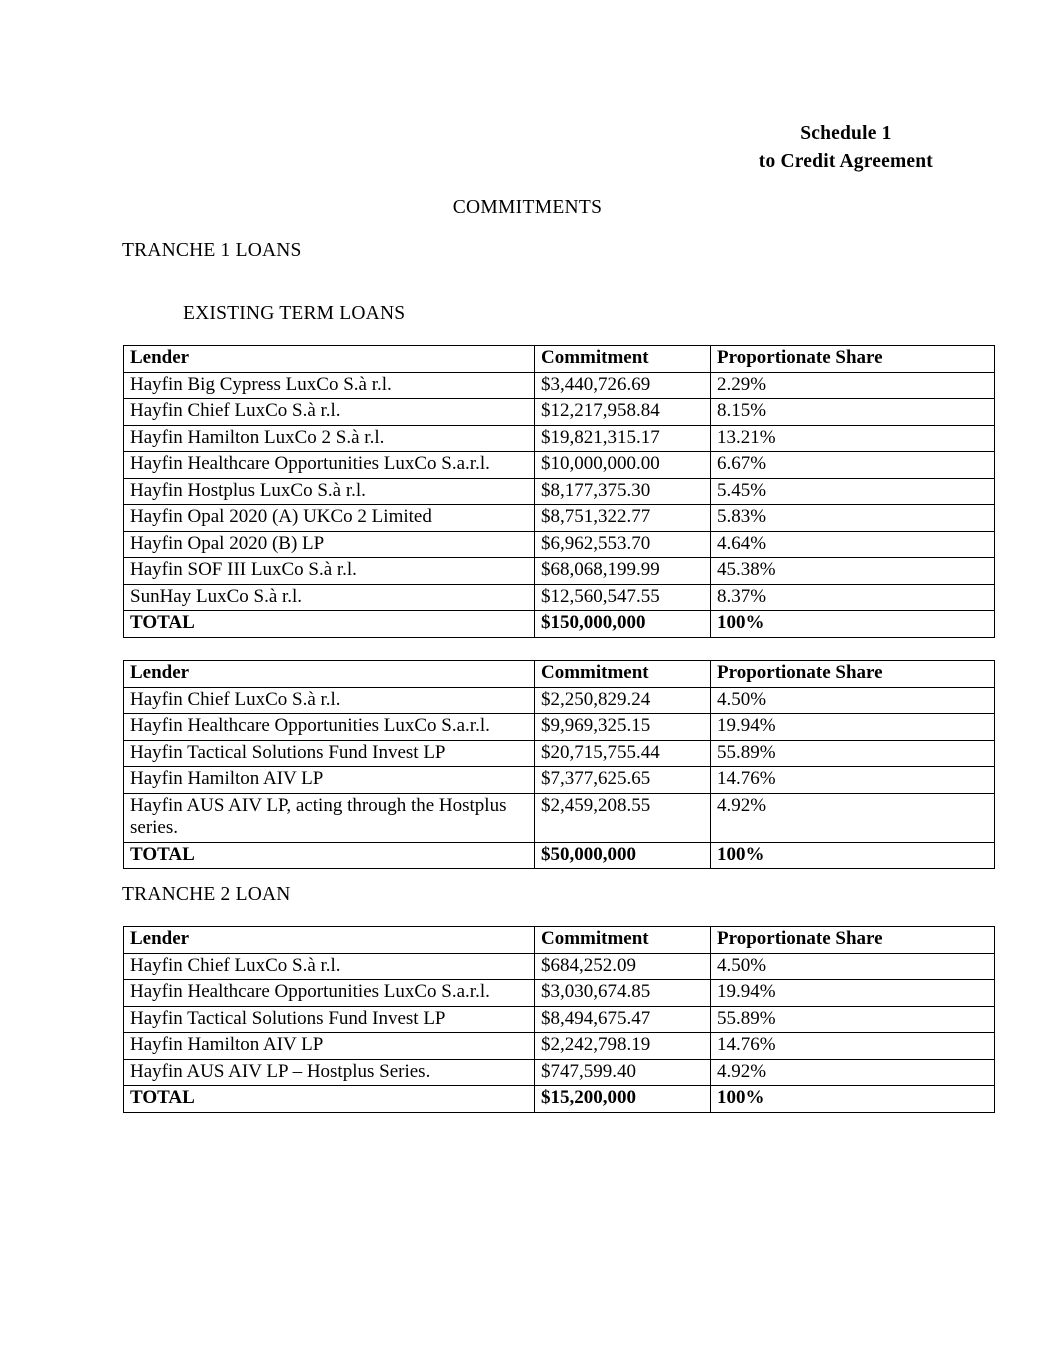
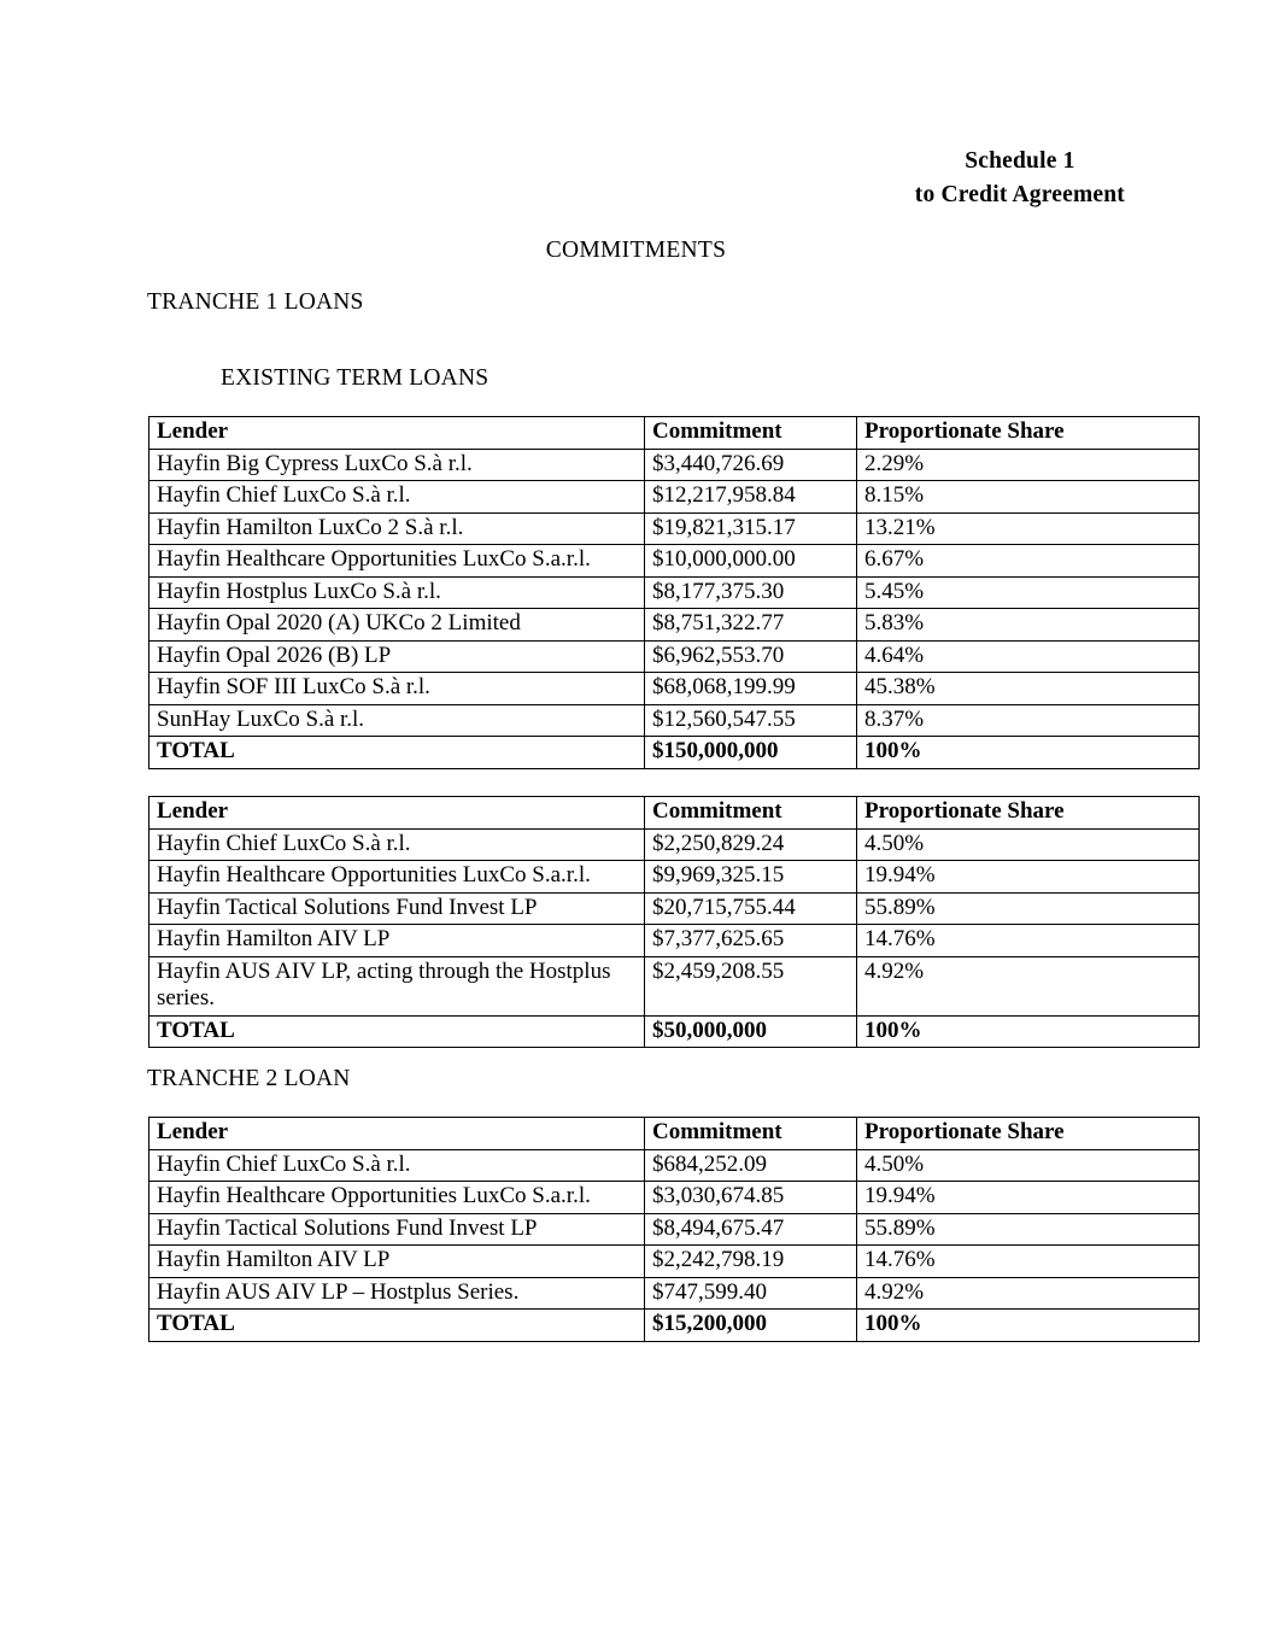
  Schedule 1
  to Credit Agreement
  COMMITMENTS
  TRANCHE 1 LOANS
  EXISTING TERM LOANS
  TRANCHE 2 LOAN
  Lender	Commitment	Proportionate Share
  Hayfin Big Cypress LuxCo S.à r.l.	$3,440,726.69	2.29%
  Hayfin Chief LuxCo S.à r.l.	$12,217,958.84	8.15%
  Hayfin Hamilton LuxCo 2 S.à r.l.	$19,821,315.17	13.21%
  Hayfin Healthcare Opportunities LuxCo S.a.r.l.	$10,000,000.00	6.67%
  Hayfin Hostplus LuxCo S.à r.l.	$8,177,375.30	5.45%
  Hayfin Opal 2020 (A) UKCo 2 Limited	$8,751,322.77	5.83%
- Hayfin Opal 2020 (B) LP	$6,962,553.70	4.64%
+ Hayfin Opal 2026 (B) LP	$6,962,553.70	4.64%
  Hayfin SOF III LuxCo S.à r.l.	$68,068,199.99	45.38%
  SunHay LuxCo S.à r.l.	$12,560,547.55	8.37%
  TOTAL	$150,000,000	100%
  Lender	Commitment	Proportionate Share
  Hayfin Chief LuxCo S.à r.l.	$2,250,829.24	4.50%
  Hayfin Healthcare Opportunities LuxCo S.a.r.l.	$9,969,325.15	19.94%
  Hayfin Tactical Solutions Fund Invest LP	$20,715,755.44	55.89%
  Hayfin Hamilton AIV LP	$7,377,625.65	14.76%
  Hayfin AUS AIV LP, acting through the Hostplus series.	$2,459,208.55	4.92%
  TOTAL	$50,000,000	100%
  Lender	Commitment	Proportionate Share
  Hayfin Chief LuxCo S.à r.l.	$684,252.09	4.50%
  Hayfin Healthcare Opportunities LuxCo S.a.r.l.	$3,030,674.85	19.94%
  Hayfin Tactical Solutions Fund Invest LP	$8,494,675.47	55.89%
  Hayfin Hamilton AIV LP	$2,242,798.19	14.76%
  Hayfin AUS AIV LP – Hostplus Series.	$747,599.40	4.92%
  TOTAL	$15,200,000	100%
